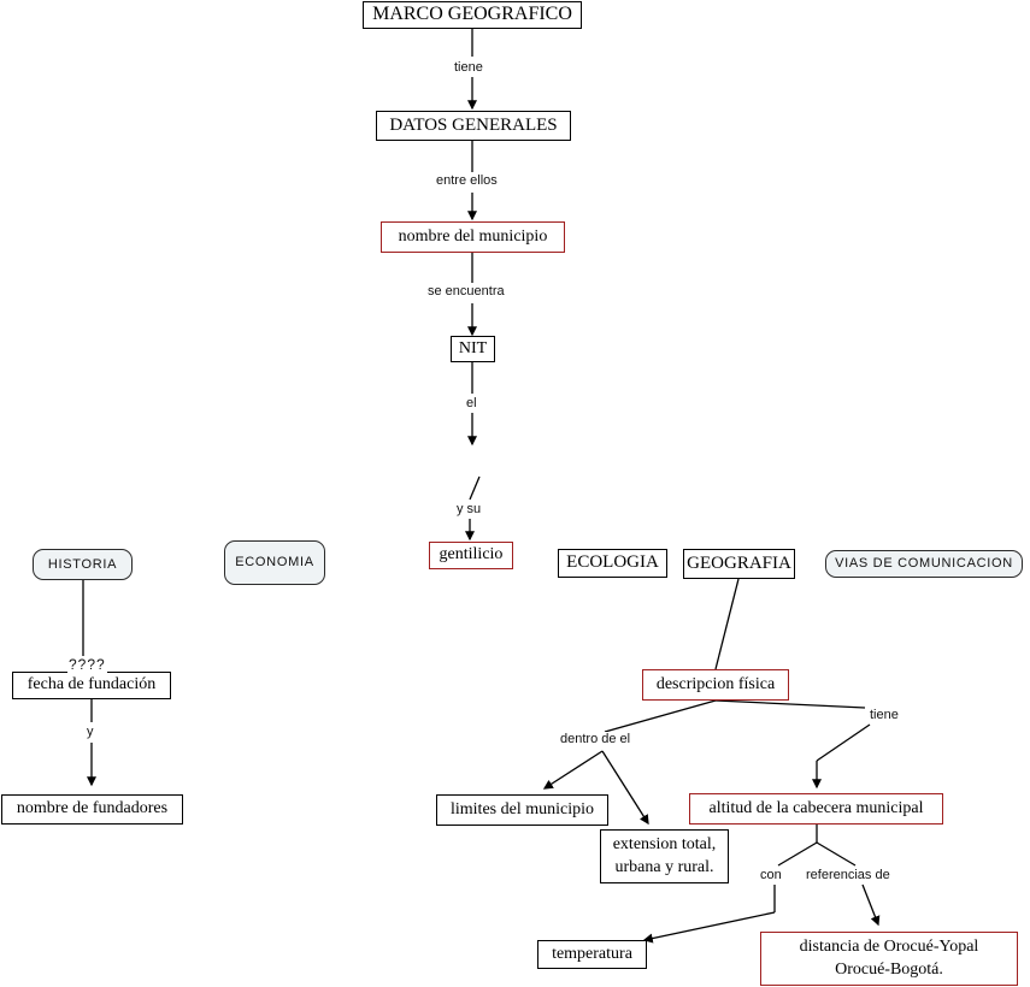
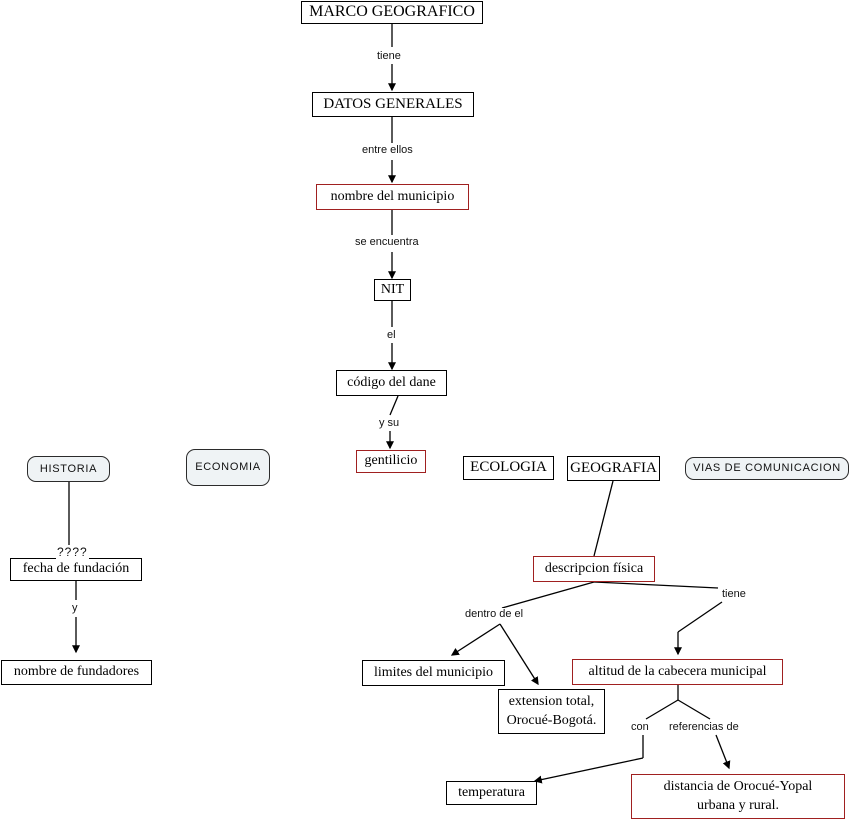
  MARCO GEOGRAFICO
  DATOS GENERALES
  nombre del municipio
  NIT
+ código del dane
  gentilicio
  HISTORIA
  ECONOMIA
  ECOLOGIA
  GEOGRAFIA
  VIAS DE COMUNICACION
  fecha de fundación
  nombre de fundadores
  descripcion física
  limites del municipio
  extension total,
- urbana y rural.
+ Orocué-Bogotá.
  altitud de la cabecera municipal
  temperatura
  distancia de Orocué-Yopal
- Orocué-Bogotá.
+ urbana y rural.
  tiene
  entre ellos
  se encuentra
  el
  y su
  ????
  y
  dentro de el
  tiene
  con
  referencias de
